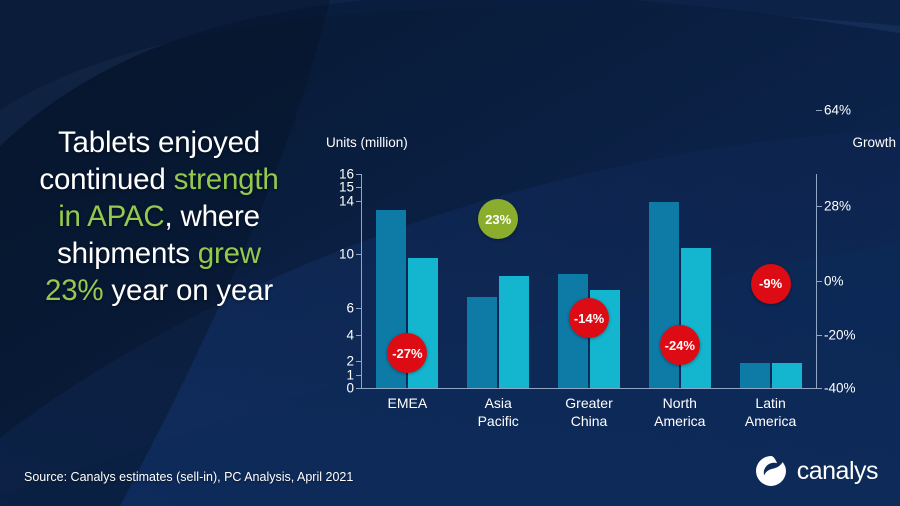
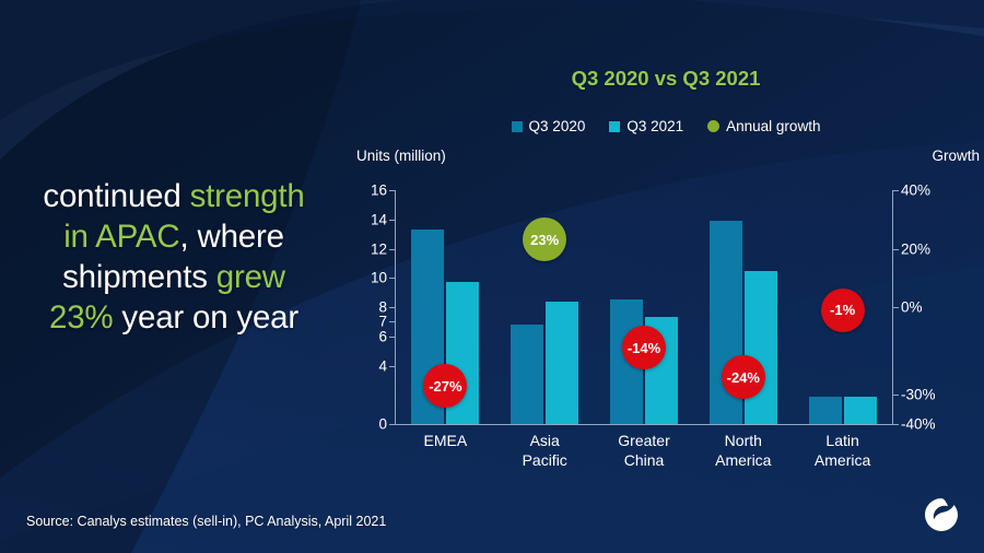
- Tablets enjoyed
  continued strength
  in APAC, where
  shipments grew
  23% year on year
+ Q3 2020 vs Q3 2021
+ Q3 2020
+ Q3 2021
+ Annual growth
  Units (million)
  Growth
  0
- 2
+ 7
  4
  6
- 1
+ 8
  10
- 15
+ 12
  14
  16
  -40%
- -20%
+ -30%
  0%
- 28%
+ 20%
- 64%
+ 40%
  -27%
  EMEA
  23%
  Asia
  Pacific
  -14%
  Greater
  China
  -24%
  North
  America
- -9%
+ -1%
  Latin
  America
  Source: Canalys estimates (sell-in), PC Analysis, April 2021
- canalys
